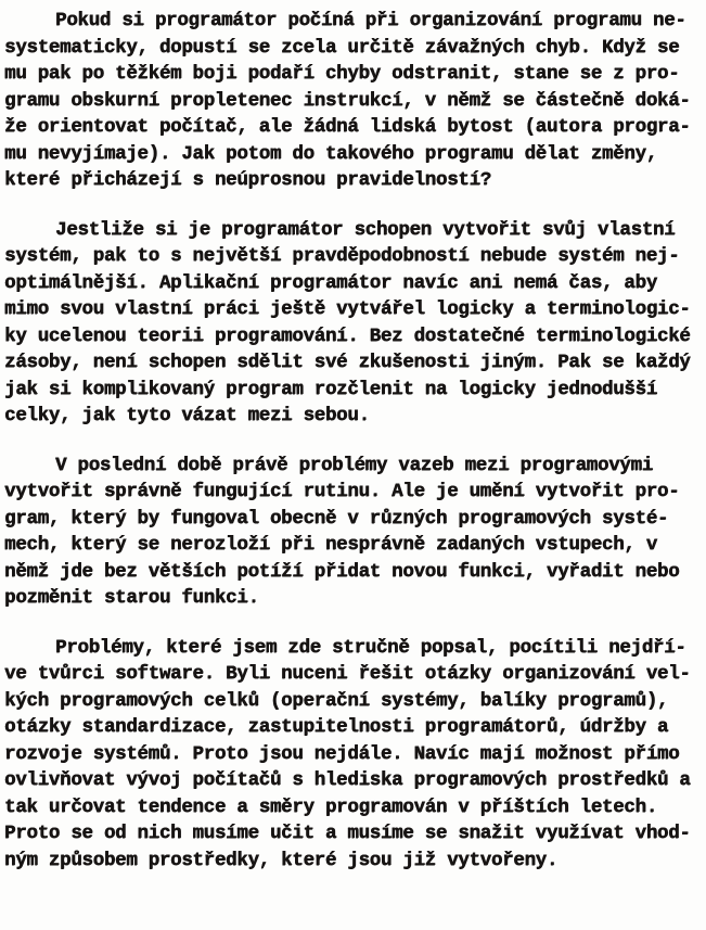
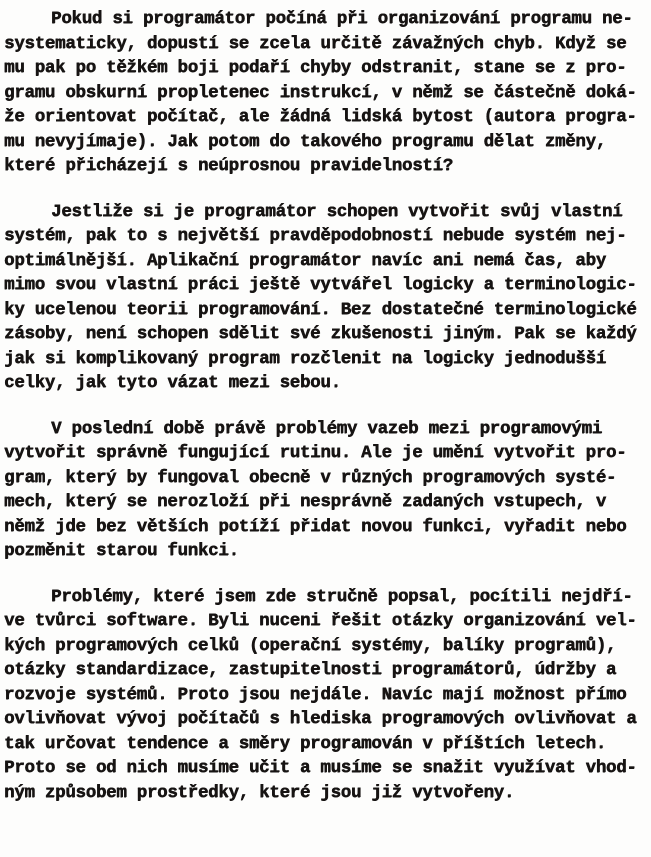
  Pokud si programátor počíná při organizování programu ne-
  systematicky, dopustí se zcela určitě závažných chyb. Když se
  mu pak po těžkém boji podaří chyby odstranit, stane se z pro-
  gramu obskurní propletenec instrukcí, v němž se částečně doká-
  že orientovat počítač, ale žádná lidská bytost (autora progra-
  mu nevyjímaje). Jak potom do takového programu dělat změny,
  které přicházejí s neúprosnou pravidelností?
  Jestliže si je programátor schopen vytvořit svůj vlastní
  systém, pak to s největší pravděpodobností nebude systém nej-
  optimálnější. Aplikační programátor navíc ani nemá čas, aby
  mimo svou vlastní práci ještě vytvářel logicky a terminologic-
  ky ucelenou teorii programování. Bez dostatečné terminologické
  zásoby, není schopen sdělit své zkušenosti jiným. Pak se každý
  jak si komplikovaný program rozčlenit na logicky jednodušší
  celky, jak tyto vázat mezi sebou.
  V poslední době právě problémy vazeb mezi programovými
  vytvořit správně fungující rutinu. Ale je umění vytvořit pro-
  gram, který by fungoval obecně v různých programových systé-
  mech, který se nerozloží při nesprávně zadaných vstupech, v
  němž jde bez větších potíží přidat novou funkci, vyřadit nebo
  pozměnit starou funkci.
  Problémy, které jsem zde stručně popsal, pocítili nejdří-
  ve tvůrci software. Byli nuceni řešit otázky organizování vel-
  kých programových celků (operační systémy, balíky programů),
  otázky standardizace, zastupitelnosti programátorů, údržby a
  rozvoje systémů. Proto jsou nejdále. Navíc mají možnost přímo
- ovlivňovat vývoj počítačů s hlediska programových prostředků a
+ ovlivňovat vývoj počítačů s hlediska programových ovlivňovat a
  tak určovat tendence a směry programován v příštích letech.
  Proto se od nich musíme učit a musíme se snažit využívat vhod-
  ným způsobem prostředky, které jsou již vytvořeny.
